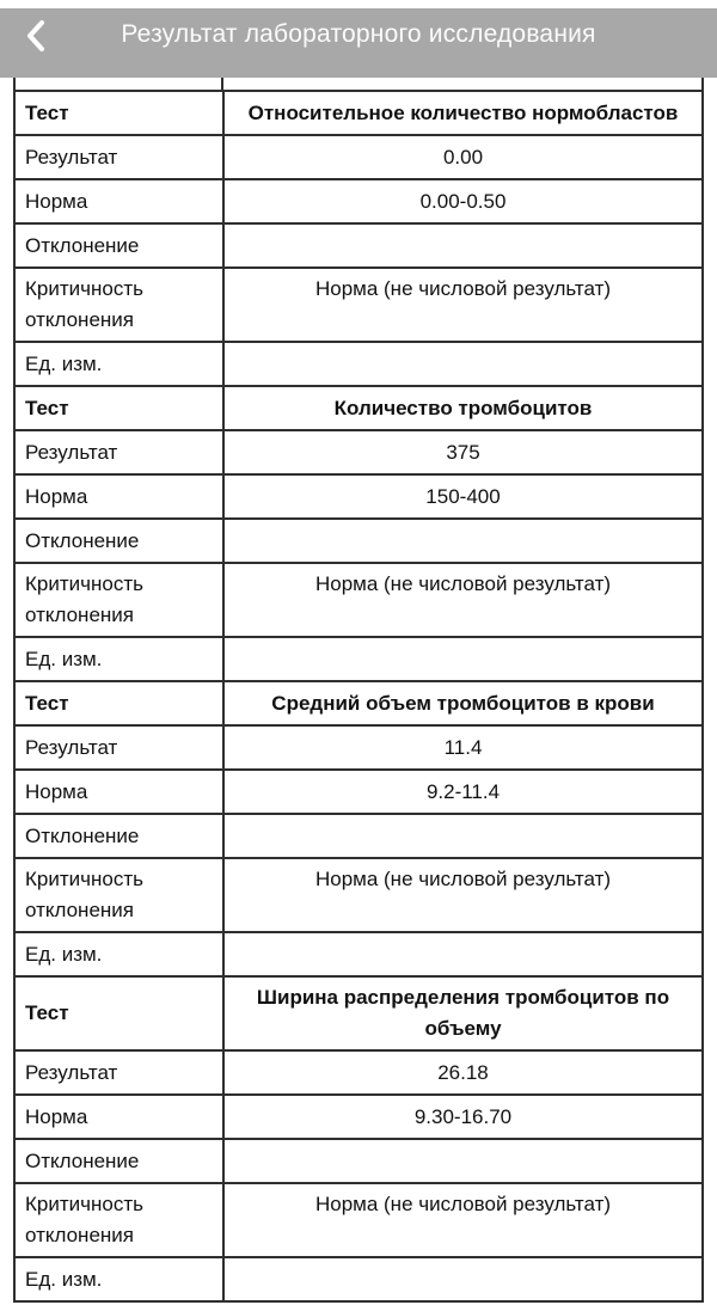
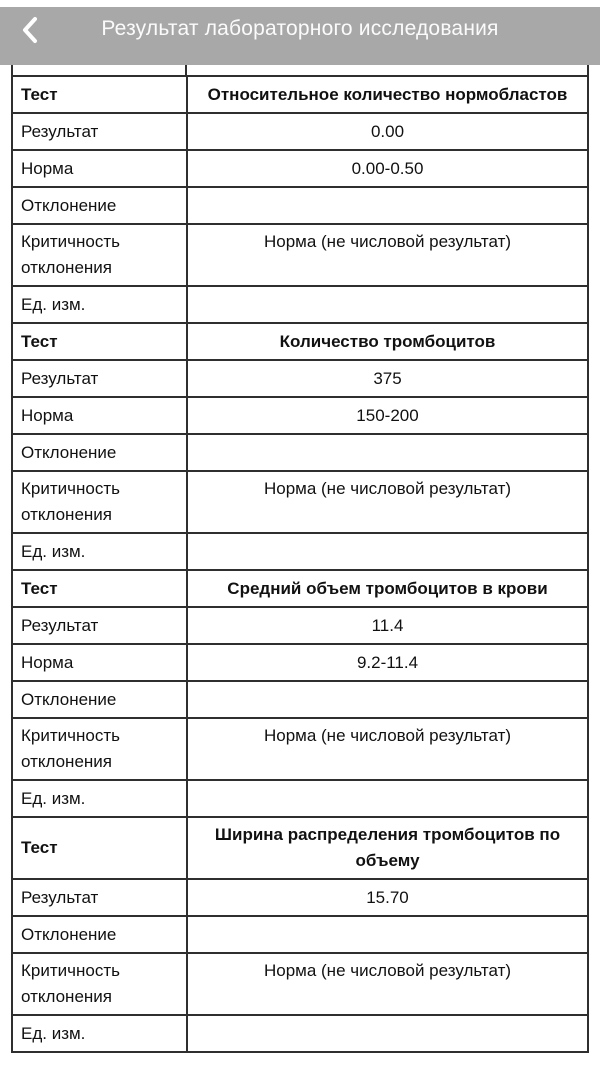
  Результат лабораторного исследования
  Тест	Относительное количество нормобластов
  Результат	0.00
  Норма	0.00-0.50
  Отклонение
  Критичность отклонения	Норма (не числовой результат)
  Ед. изм.
  Тест	Количество тромбоцитов
  Результат	375
- Норма	150-400
+ Норма	150-200
  Отклонение
  Критичность отклонения	Норма (не числовой результат)
  Ед. изм.
  Тест	Средний объем тромбоцитов в крови
  Результат	11.4
  Норма	9.2-11.4
  Отклонение
  Критичность отклонения	Норма (не числовой результат)
  Ед. изм.
  Тест	Ширина распределения тромбоцитов по объему
- Результат	26.18
+ Результат	15.70
- Норма	9.30-16.70
  Отклонение
  Критичность отклонения	Норма (не числовой результат)
  Ед. изм.
